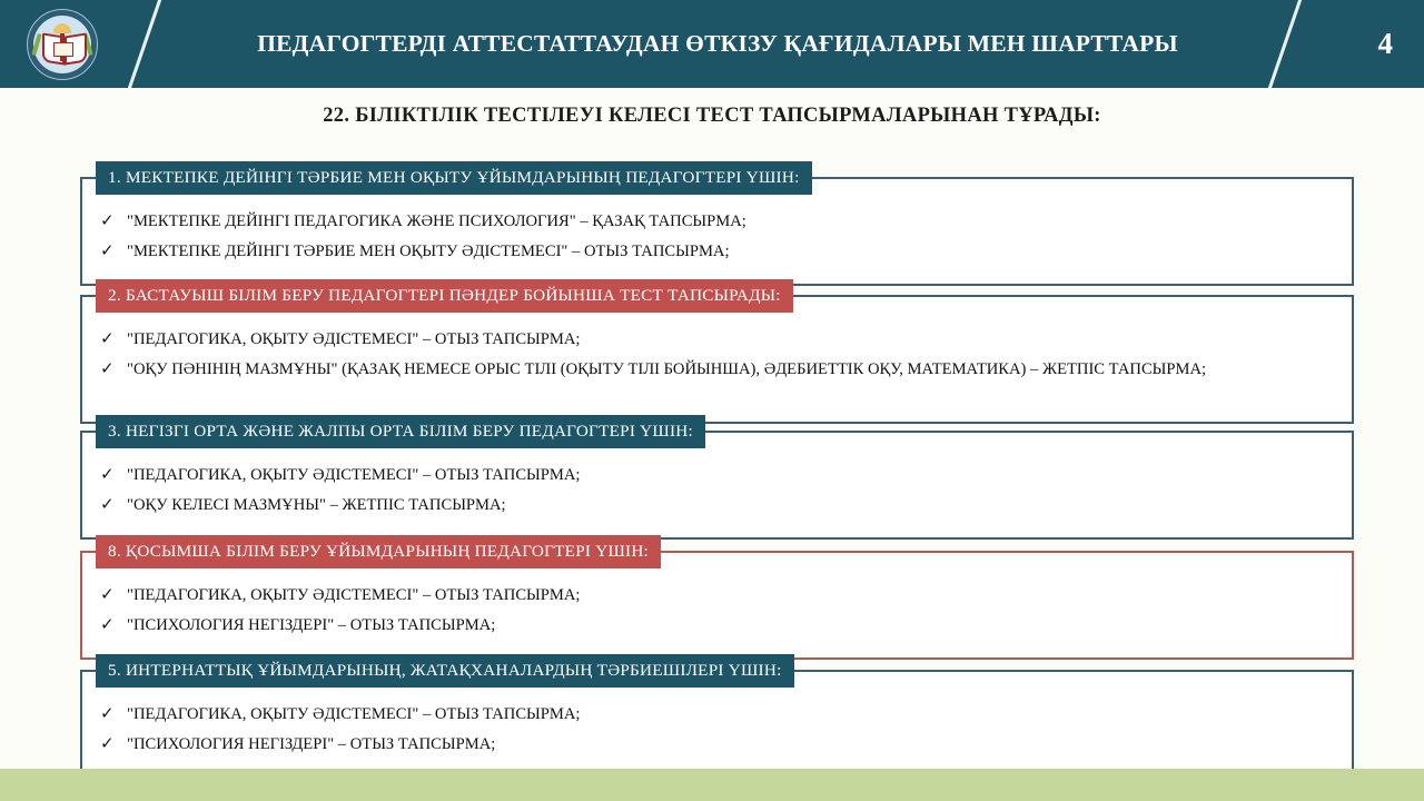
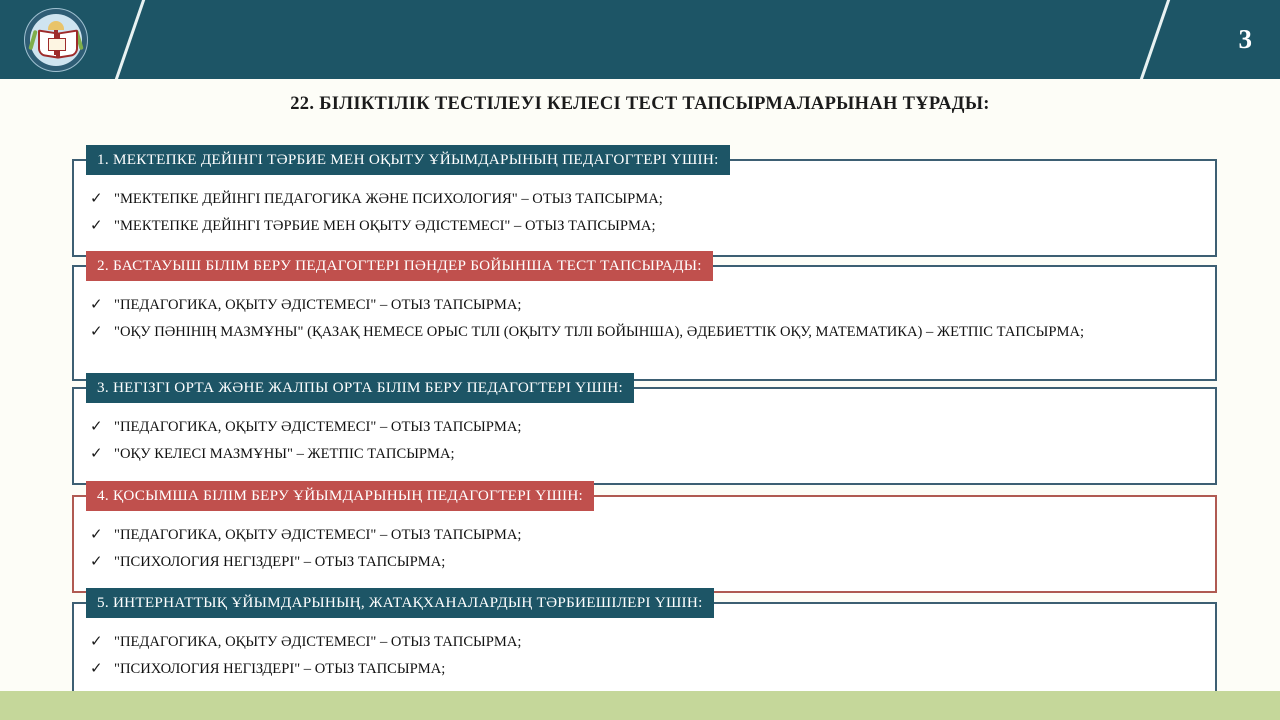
- ПЕДАГОГТЕРДІ АТТЕСТАТТАУДАН ӨТКІЗУ ҚАҒИДАЛАРЫ МЕН ШАРТТАРЫ
- 4
+ 3
  22. БІЛІКТІЛІК ТЕСТІЛЕУІ КЕЛЕСІ ТЕСТ ТАПСЫРМАЛАРЫНАН ТҰРАДЫ:
  1. МЕКТЕПКЕ ДЕЙІНГІ ТӘРБИЕ МЕН ОҚЫТУ ҰЙЫМДАРЫНЫҢ ПЕДАГОГТЕРІ ҮШІН:
  ✓
- "МЕКТЕПКЕ ДЕЙІНГІ ПЕДАГОГИКА ЖӘНЕ ПСИХОЛОГИЯ" – ҚАЗАҚ ТАПСЫРМА;
+ "МЕКТЕПКЕ ДЕЙІНГІ ПЕДАГОГИКА ЖӘНЕ ПСИХОЛОГИЯ" – ОТЫЗ ТАПСЫРМА;
  ✓
  "МЕКТЕПКЕ ДЕЙІНГІ ТӘРБИЕ МЕН ОҚЫТУ ӘДІСТЕМЕСІ" – ОТЫЗ ТАПСЫРМА;
  2. БАСТАУЫШ БІЛІМ БЕРУ ПЕДАГОГТЕРІ ПӘНДЕР БОЙЫНША ТЕСТ ТАПСЫРАДЫ:
  ✓
  "ПЕДАГОГИКА, ОҚЫТУ ӘДІСТЕМЕСІ" – ОТЫЗ ТАПСЫРМА;
  ✓
  "ОҚУ ПӘНІНІҢ МАЗМҰНЫ" (ҚАЗАҚ НЕМЕСЕ ОРЫС ТІЛІ (ОҚЫТУ ТІЛІ БОЙЫНША), ӘДЕБИЕТТІК ОҚУ, МАТЕМАТИКА) – ЖЕТПІС ТАПСЫРМА;
  3. НЕГІЗГІ ОРТА ЖӘНЕ ЖАЛПЫ ОРТА БІЛІМ БЕРУ ПЕДАГОГТЕРІ ҮШІН:
  ✓
  "ПЕДАГОГИКА, ОҚЫТУ ӘДІСТЕМЕСІ" – ОТЫЗ ТАПСЫРМА;
  ✓
  "ОҚУ КЕЛЕСІ МАЗМҰНЫ" – ЖЕТПІС ТАПСЫРМА;
- 8. ҚОСЫМША БІЛІМ БЕРУ ҰЙЫМДАРЫНЫҢ ПЕДАГОГТЕРІ ҮШІН:
+ 4. ҚОСЫМША БІЛІМ БЕРУ ҰЙЫМДАРЫНЫҢ ПЕДАГОГТЕРІ ҮШІН:
  ✓
  "ПЕДАГОГИКА, ОҚЫТУ ӘДІСТЕМЕСІ" – ОТЫЗ ТАПСЫРМА;
  ✓
  "ПСИХОЛОГИЯ НЕГІЗДЕРІ" – ОТЫЗ ТАПСЫРМА;
  5. ИНТЕРНАТТЫҚ ҰЙЫМДАРЫНЫҢ, ЖАТАҚХАНАЛАРДЫҢ ТӘРБИЕШІЛЕРІ ҮШІН:
  ✓
  "ПЕДАГОГИКА, ОҚЫТУ ӘДІСТЕМЕСІ" – ОТЫЗ ТАПСЫРМА;
  ✓
  "ПСИХОЛОГИЯ НЕГІЗДЕРІ" – ОТЫЗ ТАПСЫРМА;
